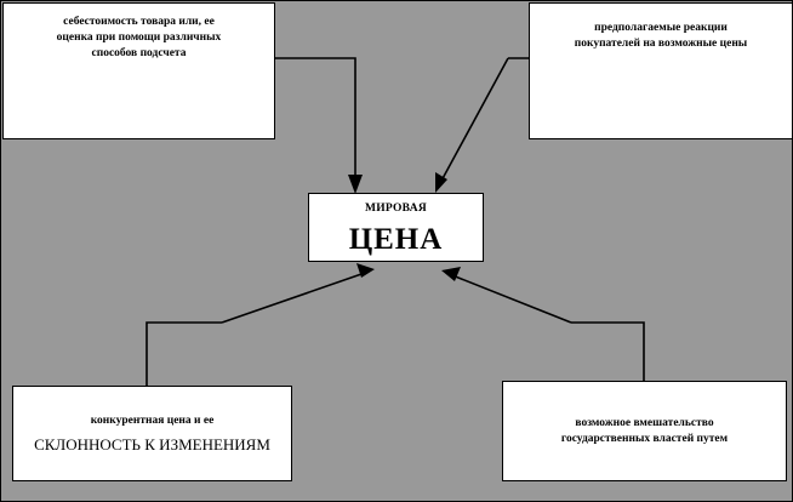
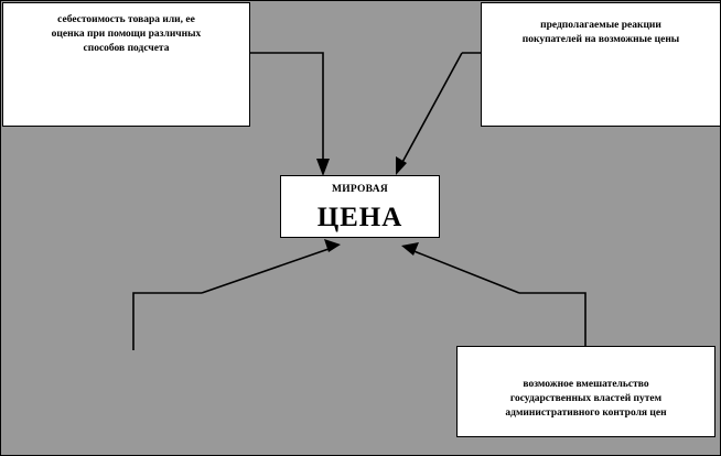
  себестоимость товара или, ее
  оценка при помощи различных
  способов подсчета
  предполагаемые реакции
  покупателей на возможные цены
  МИРОВАЯ
  ЦЕНА
- конкурентная цена и ее
- СКЛОННОСТЬ К ИЗМЕНЕНИЯМ
  возможное вмешательство
  государственных властей путем
+ административного контроля цен
